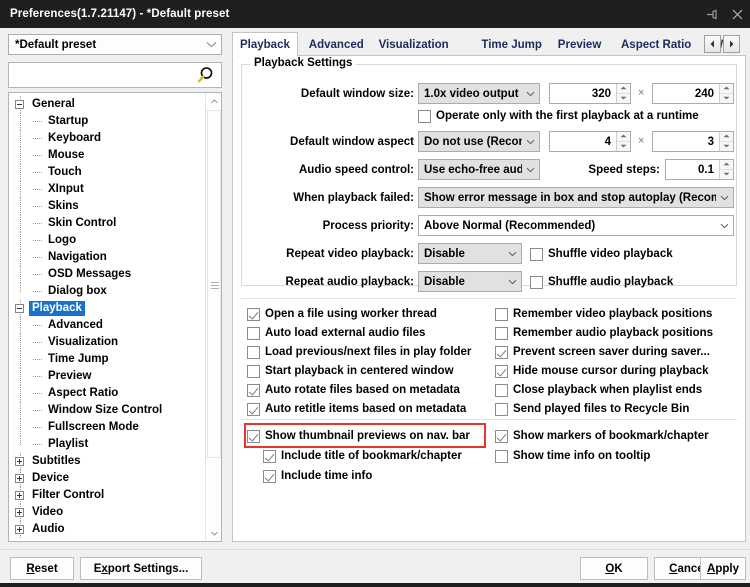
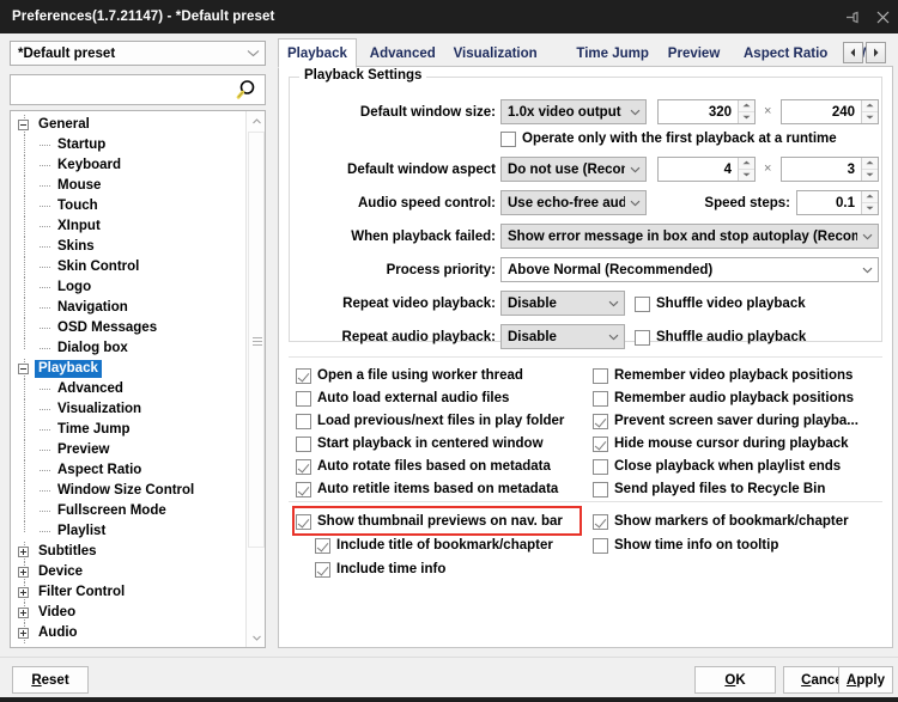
  Preferences(1.7.21147) - *Default preset
  *Default preset
  General
  Startup
  Keyboard
  Mouse
  Touch
  XInput
  Skins
  Skin Control
  Logo
  Navigation
  OSD Messages
  Dialog box
  Playback
  Advanced
  Visualization
  Time Jump
  Preview
  Aspect Ratio
  Window Size Control
  Fullscreen Mode
  Playlist
  Subtitles
  Device
  Filter Control
  Video
  Audio
  Playback
  Advanced
  Visualization
  Time Jump
  Preview
  Aspect Ratio
  Playback Settings
  Default window size:
  1.0x video output
  320
  ×
  240
  Operate only with the first playback at a runtime
  Default window aspect
  Do not use (Reco
  4
  ×
  3
  Audio speed control:
  Use echo-free aud
  Speed steps:
  0.1
  When playback failed:
  Show error message in box and stop autoplay (Reco
  Process priority:
  Above Normal (Recommended)
  Repeat video playback:
  Disable
  Shuffle video playback
  Repeat audio playback:
  Disable
  Shuffle audio playback
  Open a file using worker thread
  Auto load external audio files
  Load previous/next files in play folder
  Start playback in centered window
  Auto rotate files based on metadata
  Auto retitle items based on metadata
  Remember video playback positions
  Remember audio playback positions
- Prevent screen saver during saver...
+ Prevent screen saver during playba...
  Hide mouse cursor during playback
  Close playback when playlist ends
  Send played files to Recycle Bin
  Show thumbnail previews on nav. bar
  Include title of bookmark/chapter
  Include time info
  Show markers of bookmark/chapter
  Show time info on tooltip
  Reset
- Export Settings...
  OK
  Apply
